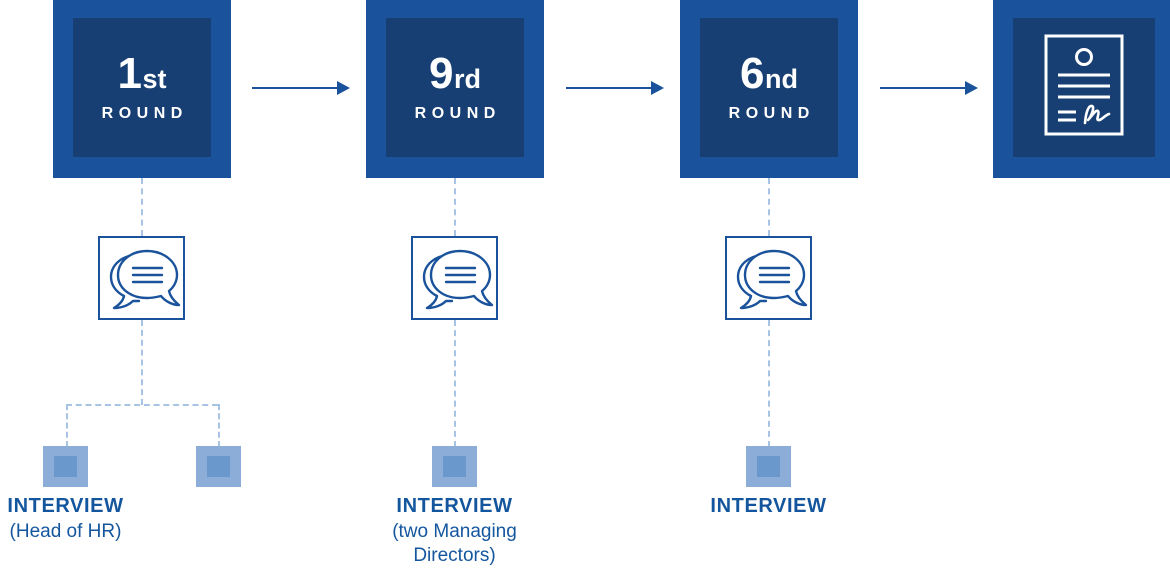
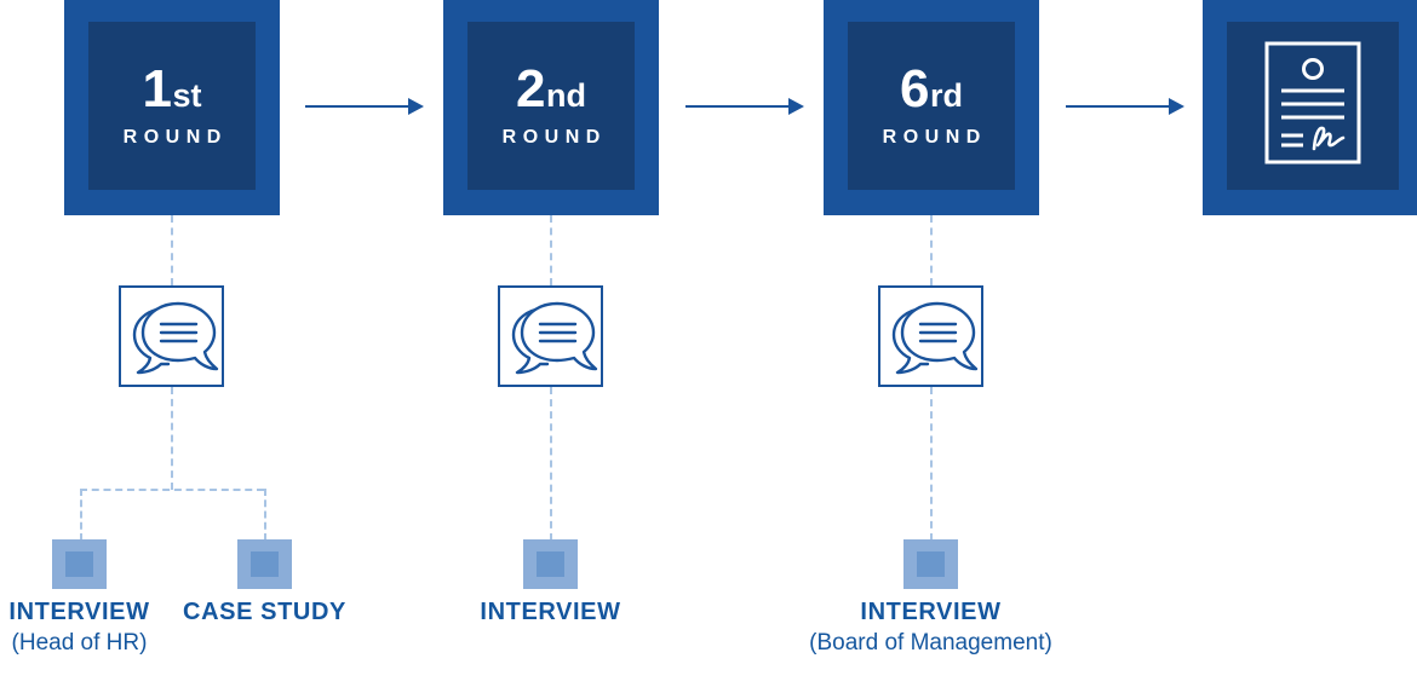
  1
  st
  ROUND
- 9
+ 2
- rd
+ nd
  ROUND
  6
- nd
+ rd
  ROUND
  INTERVIEW
  (Head of HR)
+ CASE STUDY
  INTERVIEW
- (two Managing Directors)
  INTERVIEW
+ (Board of Management)
